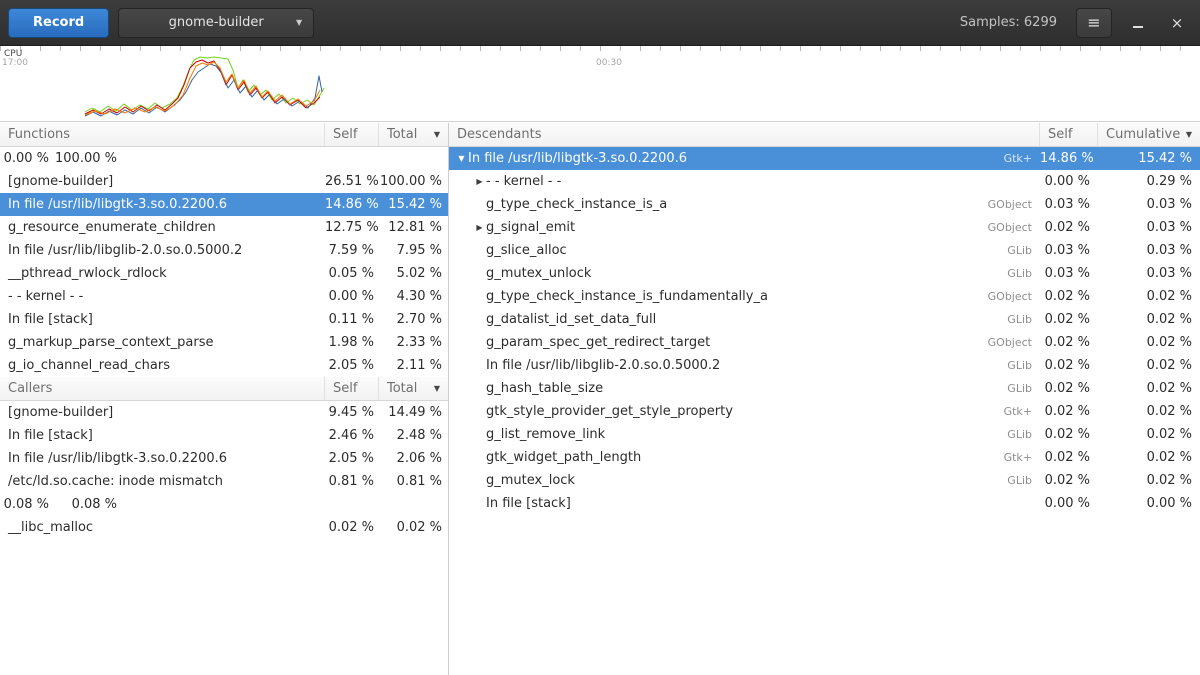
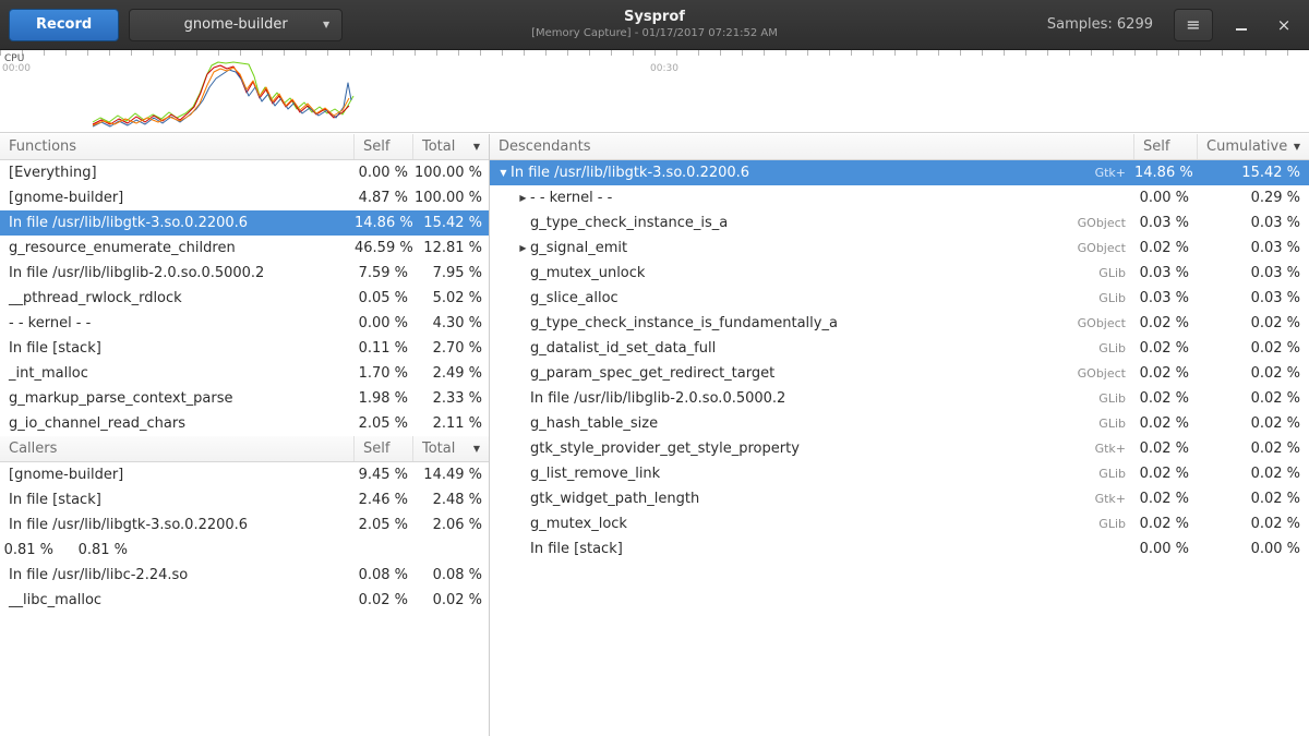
  Record
  gnome-builder
  ▼
+ Sysprof
+ [Memory Capture] - 01/17/2017 07:21:52 AM
  Samples: 6299
  ≡
  ×
  CPU
- 17:00
+ 00:00
  00:30
  Functions
  Self
  Total
  ▼
+ [Everything]
  0.00 %
  100.00 %
  [gnome-builder]
- 26.51 %
+ 4.87 %
  100.00 %
  In file /usr/lib/libgtk-3.so.0.2200.6
  14.86 %
  15.42 %
  g_resource_enumerate_children
- 12.75 %
+ 46.59 %
  12.81 %
  In file /usr/lib/libglib-2.0.so.0.5000.2
  7.59 %
  7.95 %
  __pthread_rwlock_rdlock
  0.05 %
  5.02 %
  - - kernel - -
  0.00 %
  4.30 %
  In file [stack]
  0.11 %
  2.70 %
+ _int_malloc
+ 1.70 %
+ 2.49 %
  g_markup_parse_context_parse
  1.98 %
  2.33 %
  g_io_channel_read_chars
  2.05 %
  2.11 %
  Callers
  Self
  Total
  ▼
  [gnome-builder]
  9.45 %
  14.49 %
  In file [stack]
  2.46 %
  2.48 %
  In file /usr/lib/libgtk-3.so.0.2200.6
  2.05 %
  2.06 %
- /etc/ld.so.cache: inode mismatch
  0.81 %
  0.81 %
+ In file /usr/lib/libc-2.24.so
  0.08 %
  0.08 %
  __libc_malloc
  0.02 %
  0.02 %
  Descendants
  Self
  Cumulative
  ▼
  ▼
  In file /usr/lib/libgtk-3.so.0.2200.6
  Gtk+
  14.86 %
  15.42 %
  ▶
  - - kernel - -
  0.00 %
  0.29 %
  g_type_check_instance_is_a
  GObject
  0.03 %
  0.03 %
  ▶
  g_signal_emit
  GObject
  0.02 %
  0.03 %
- g_slice_alloc
+ g_mutex_unlock
  GLib
  0.03 %
  0.03 %
- g_mutex_unlock
+ g_slice_alloc
  GLib
  0.03 %
  0.03 %
  g_type_check_instance_is_fundamentally_a
  GObject
  0.02 %
  0.02 %
  g_datalist_id_set_data_full
  GLib
  0.02 %
  0.02 %
  g_param_spec_get_redirect_target
  GObject
  0.02 %
  0.02 %
  In file /usr/lib/libglib-2.0.so.0.5000.2
  GLib
  0.02 %
  0.02 %
  g_hash_table_size
  GLib
  0.02 %
  0.02 %
  gtk_style_provider_get_style_property
  Gtk+
  0.02 %
  0.02 %
  g_list_remove_link
  GLib
  0.02 %
  0.02 %
  gtk_widget_path_length
  Gtk+
  0.02 %
  0.02 %
  g_mutex_lock
  GLib
  0.02 %
  0.02 %
  In file [stack]
  0.00 %
  0.00 %
